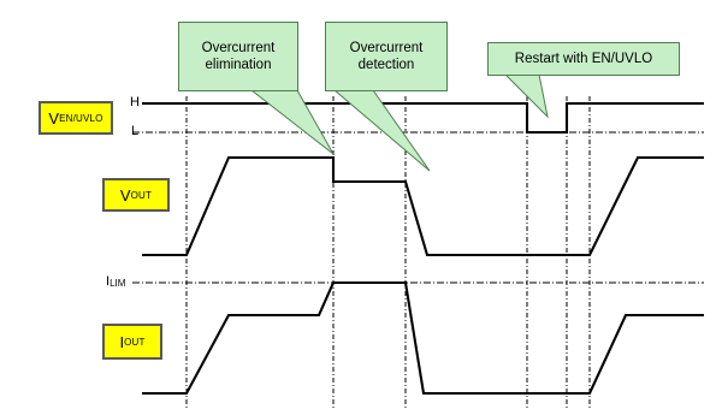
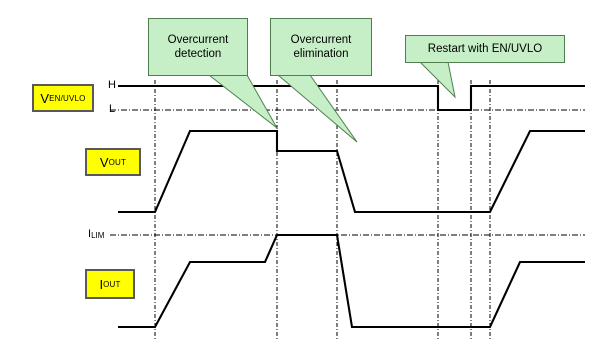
  V
  EN/UVLO
  V
  OUT
  I
  OUT
  H
  L
  ILIM
  Overcurrent
- elimination
+ detection
  Overcurrent
- detection
+ elimination
  Restart with EN/UVLO
